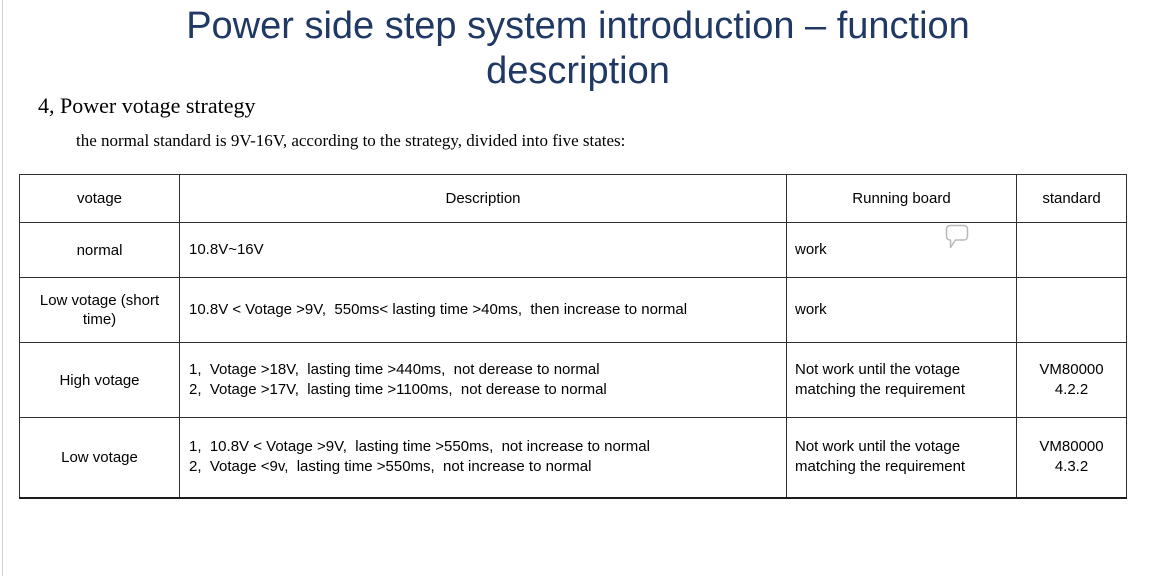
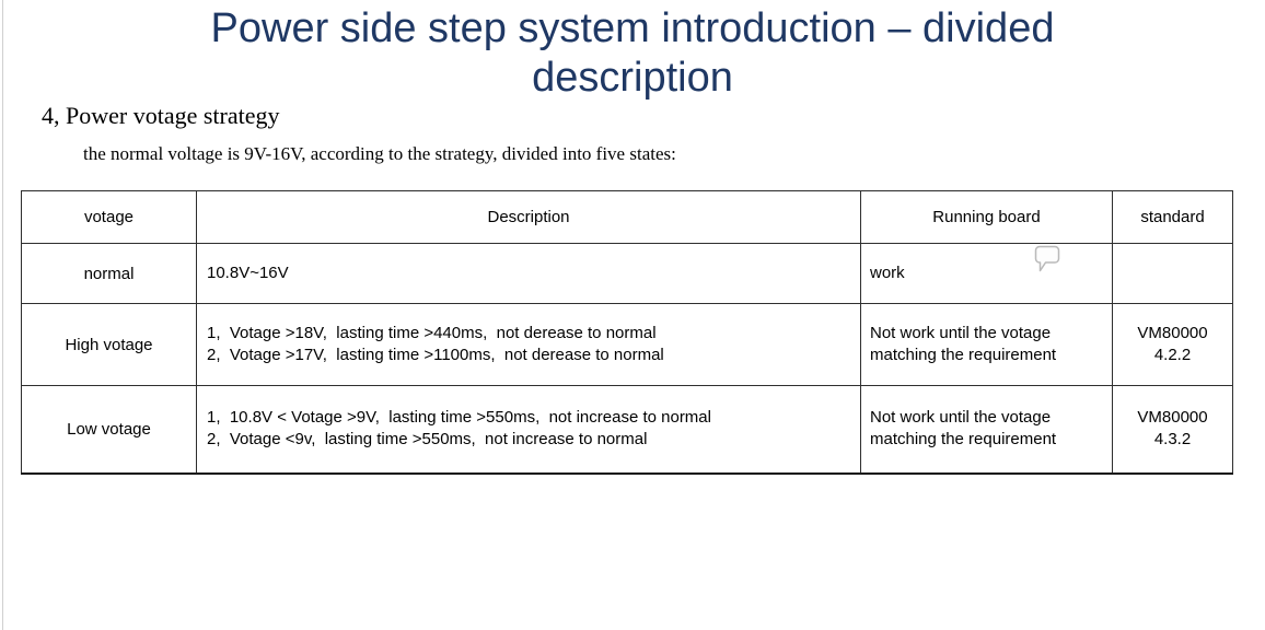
- Power side step system introduction – function
+ Power side step system introduction – divided
  description
  4, Power votage strategy
- the normal standard is 9V-16V, according to the strategy, divided into five states:
+ the normal voltage is 9V-16V, according to the strategy, divided into five states:
  votage	Description	Running board	standard
  normal	10.8V~16V	work
- Low votage (short time)	10.8V < Votage >9V, 550ms< lasting time >40ms, then increase to normal	work
  High votage	1, Votage >18V, lasting time >440ms, not derease to normal 2, Votage >17V, lasting time >1100ms, not derease to normal	Not work until the votage matching the requirement	VM80000 4.2.2
  Low votage	1, 10.8V < Votage >9V, lasting time >550ms, not increase to normal 2, Votage <9v, lasting time >550ms, not increase to normal	Not work until the votage matching the requirement	VM80000 4.3.2
